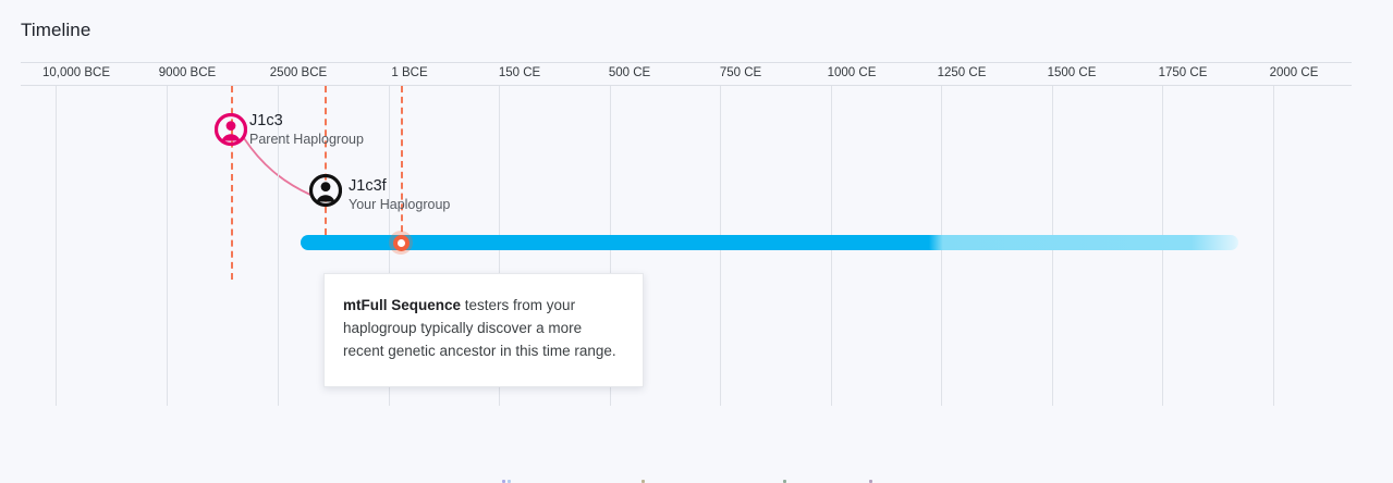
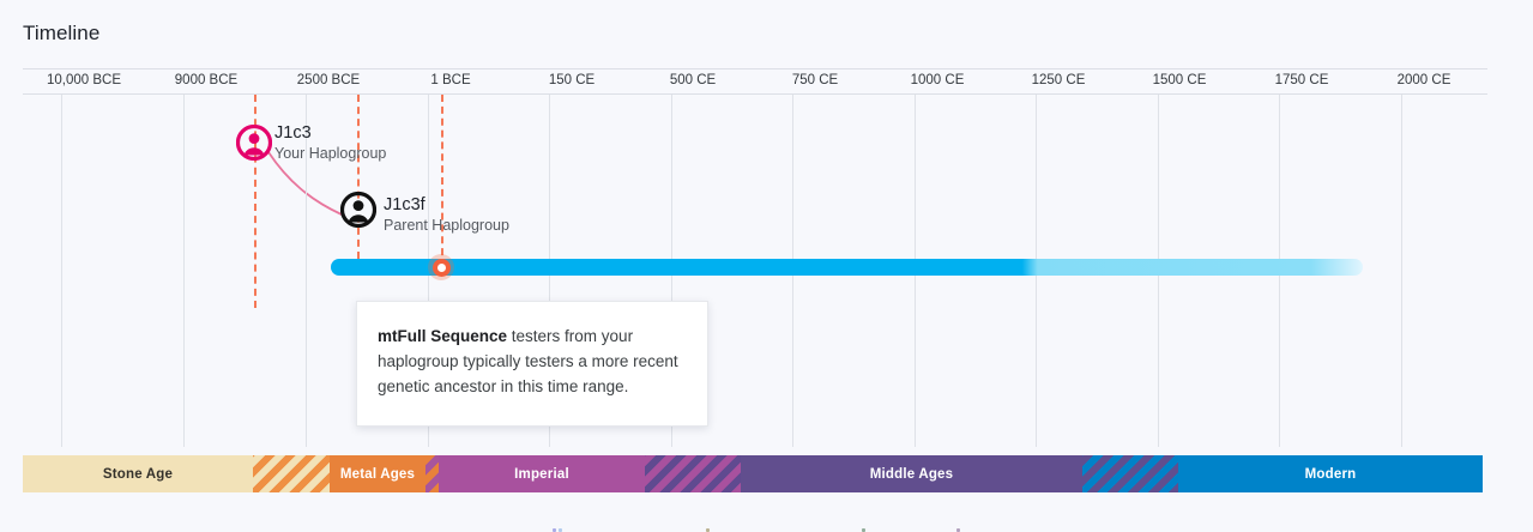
  Timeline
  10,000 BCE
  9000 BCE
  2500 BCE
  1 BCE
  150 CE
  500 CE
  750 CE
  1000 CE
  1250 CE
  1500 CE
  1750 CE
  2000 CE
  J1c3
- Parent Haplogroup
+ Your Haplogroup
  J1c3f
- Your Haplogroup
+ Parent Haplogroup
- mtFull Sequence testers from your haplogroup typically discover a more recent genetic ancestor in this time range.
+ mtFull Sequence testers from your haplogroup typically testers a more recent genetic ancestor in this time range.
+ Stone Age
+ Metal Ages
+ Imperial
+ Middle Ages
+ Modern
